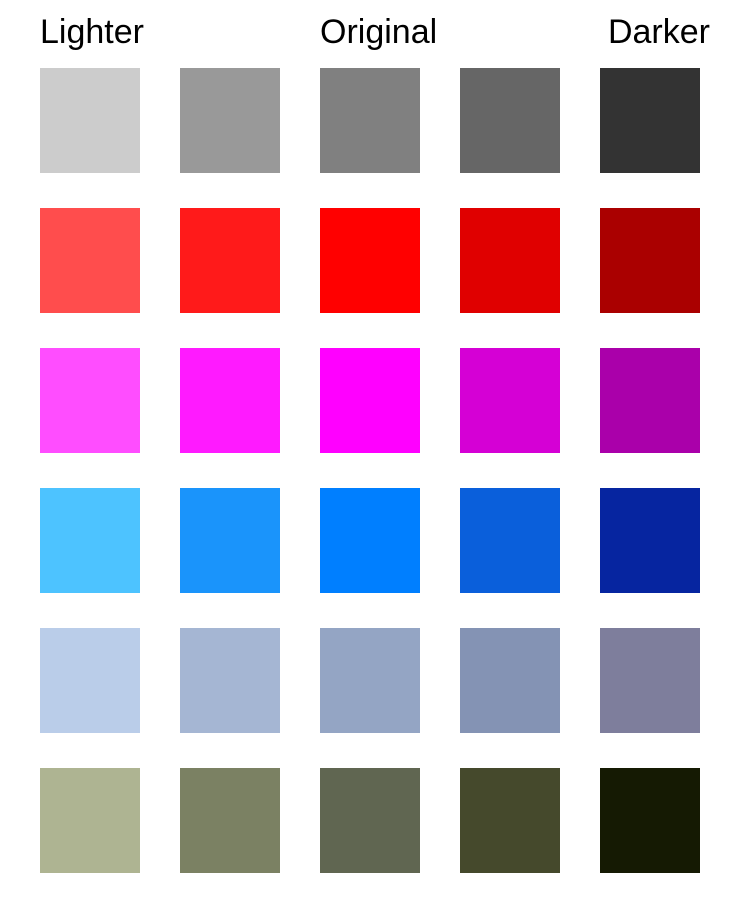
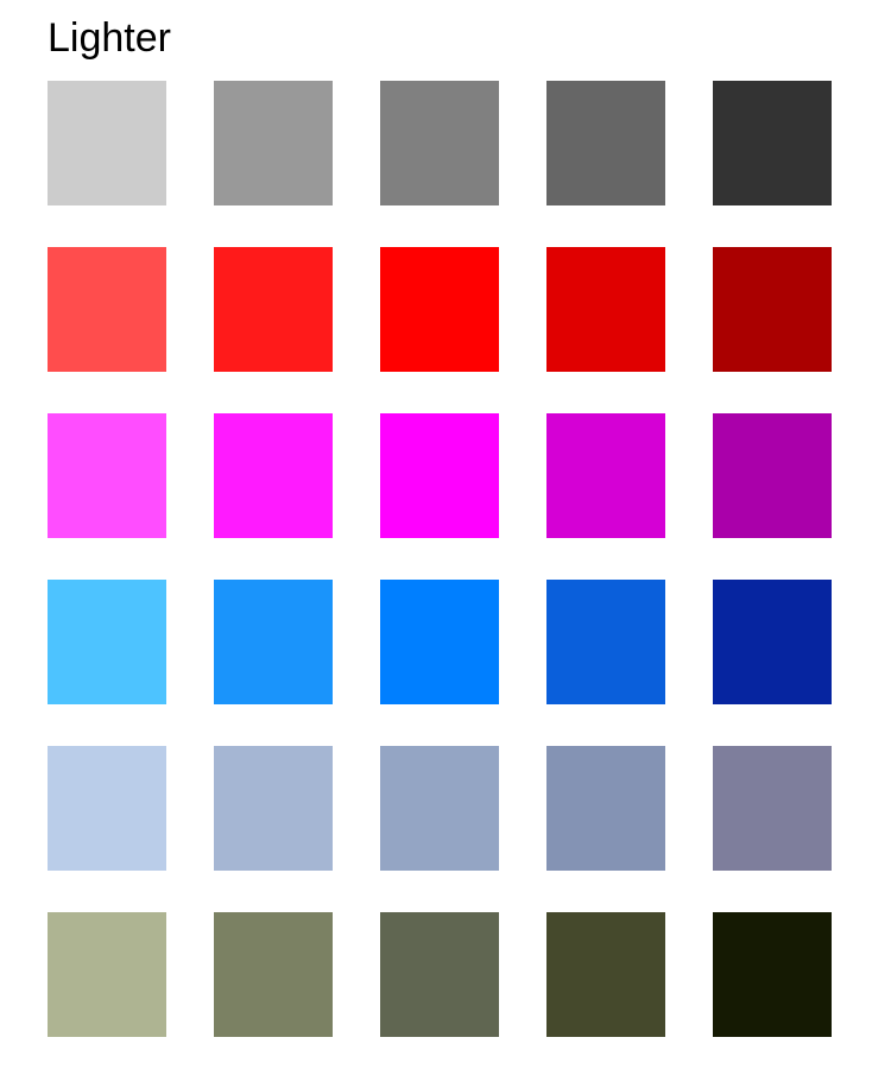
  Lighter
- Original
- Darker
